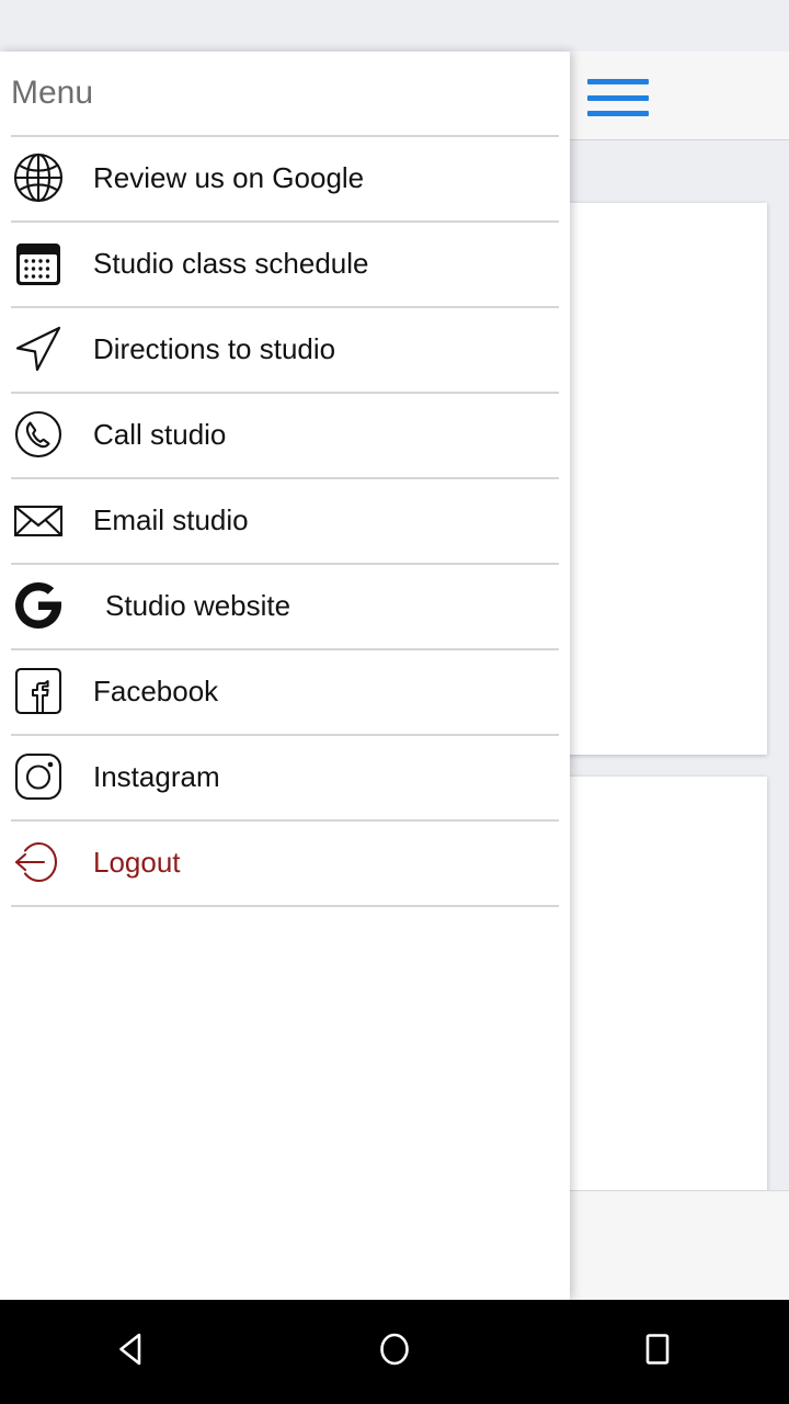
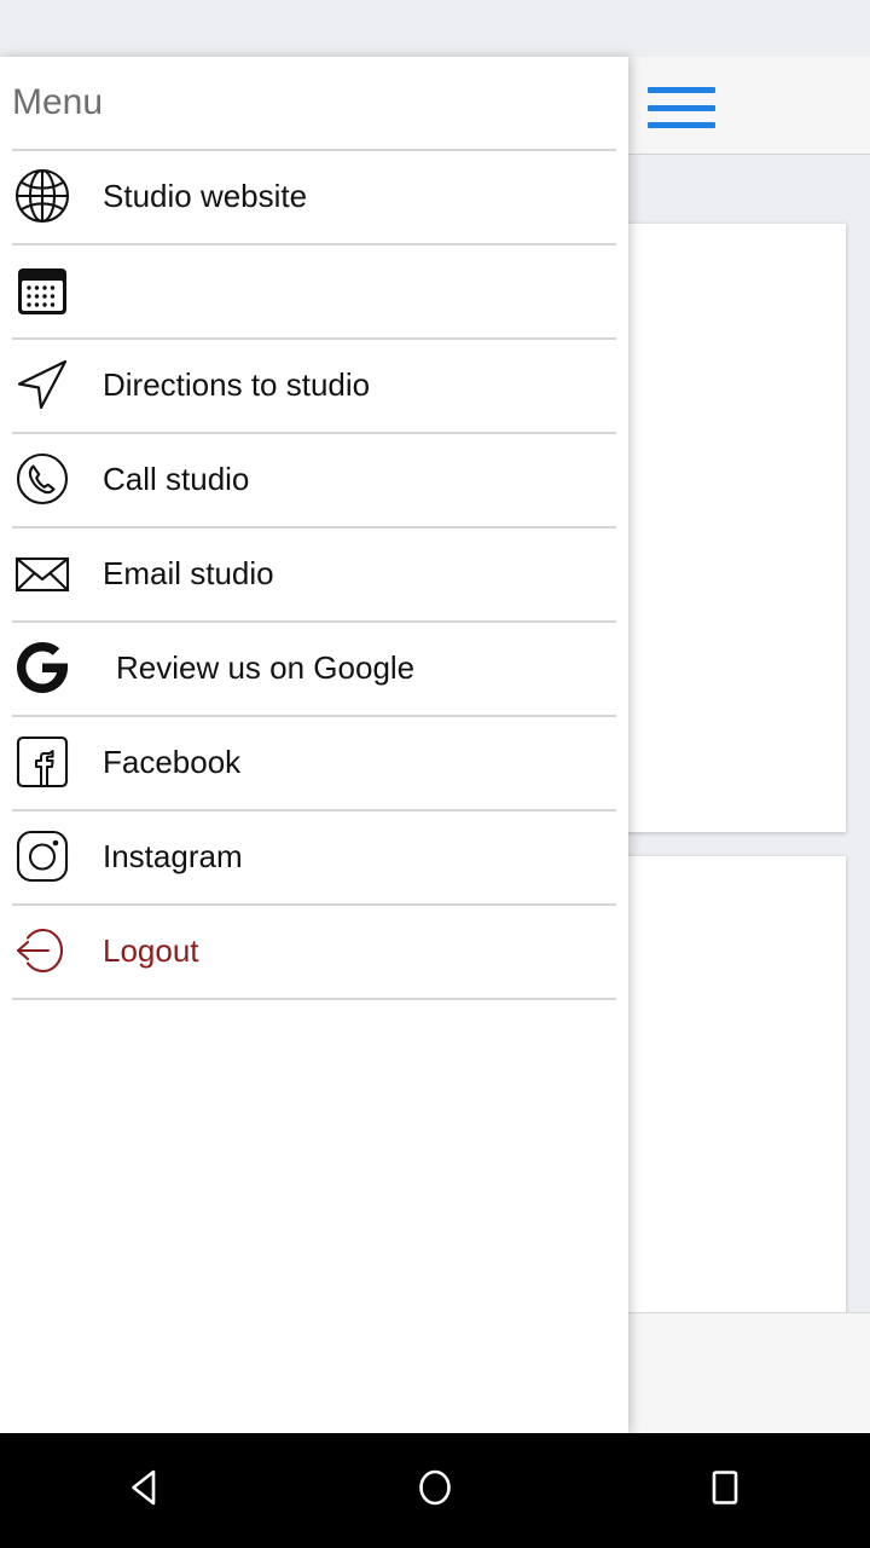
  Menu
- Review us on Google
+ Studio website
- Studio class schedule
  Directions to studio
  Call studio
  Email studio
- Studio website
+ Review us on Google
  Facebook
  Instagram
  Logout
